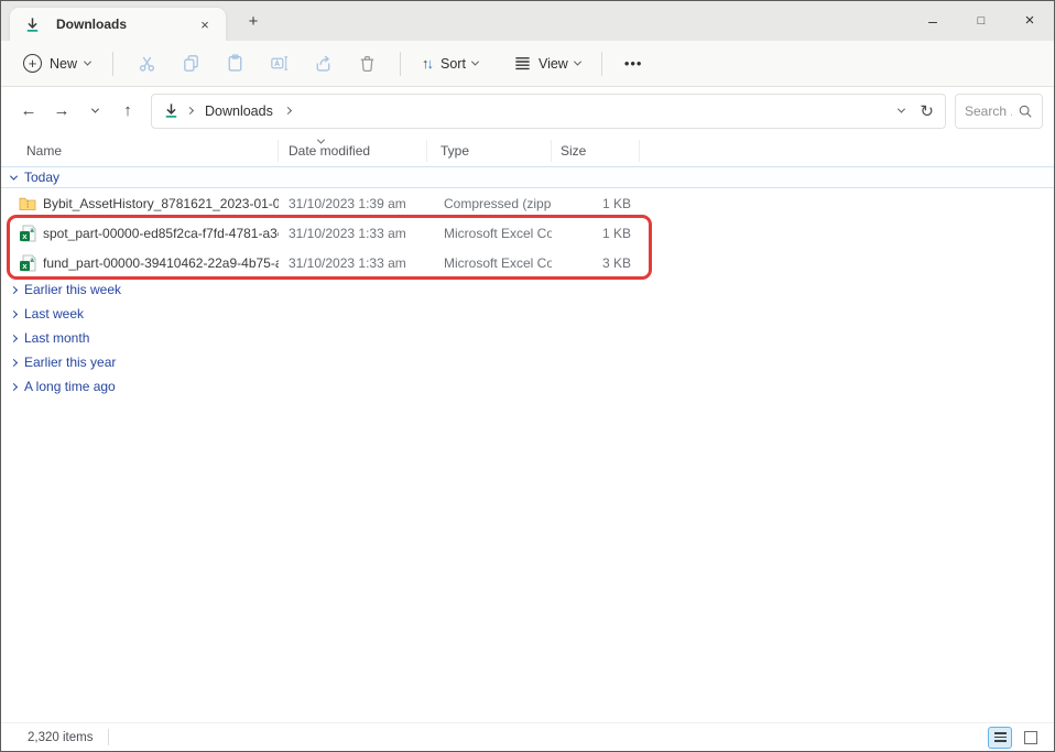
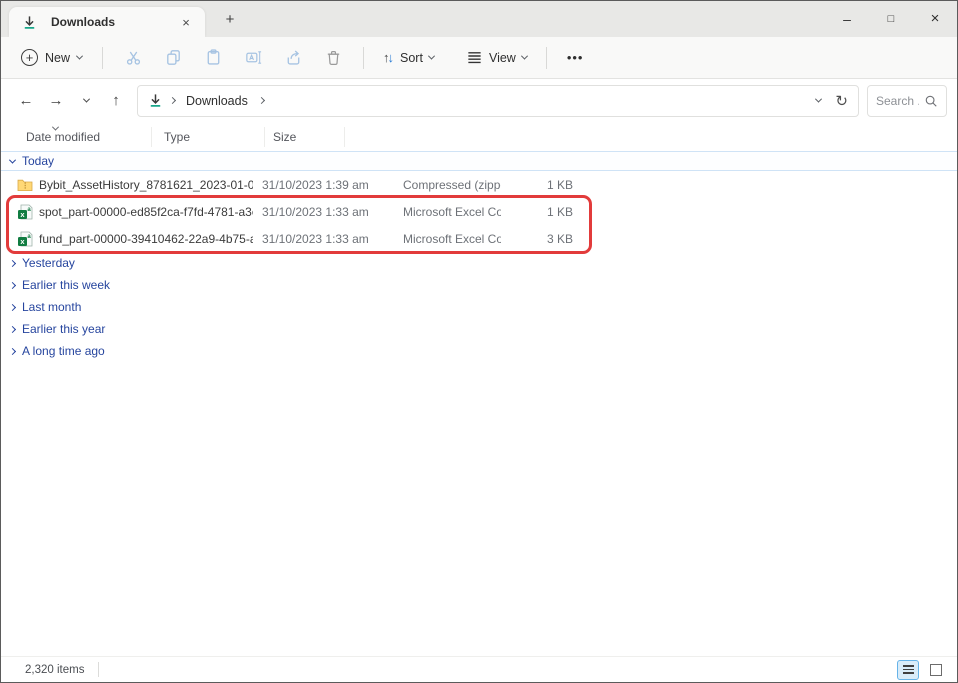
  Downloads
  ×
  +
  –
  □
  ×
  +
  New
  ↑↓
  Sort
  View
  •••
  ←
  →
  ↑
  Downloads
  ↻
- Name
  Date modified
  Type
  Size
  Today
  Bybit_AssetHistory_8781621_2023-01-0
  31/10/2023 1:39 am
  Compressed (zipp
  1 KB
  x
  spot_part-00000-ed85f2ca-f7fd-4781-a3
  31/10/2023 1:33 am
  Microsoft Excel Co
  1 KB
  x
  fund_part-00000-39410462-22a9-4b75-
  31/10/2023 1:33 am
  Microsoft Excel Co
  3 KB
+ Yesterday
  Earlier this week
- Last week
  Last month
  Earlier this year
  A long time ago
  2,320 items
